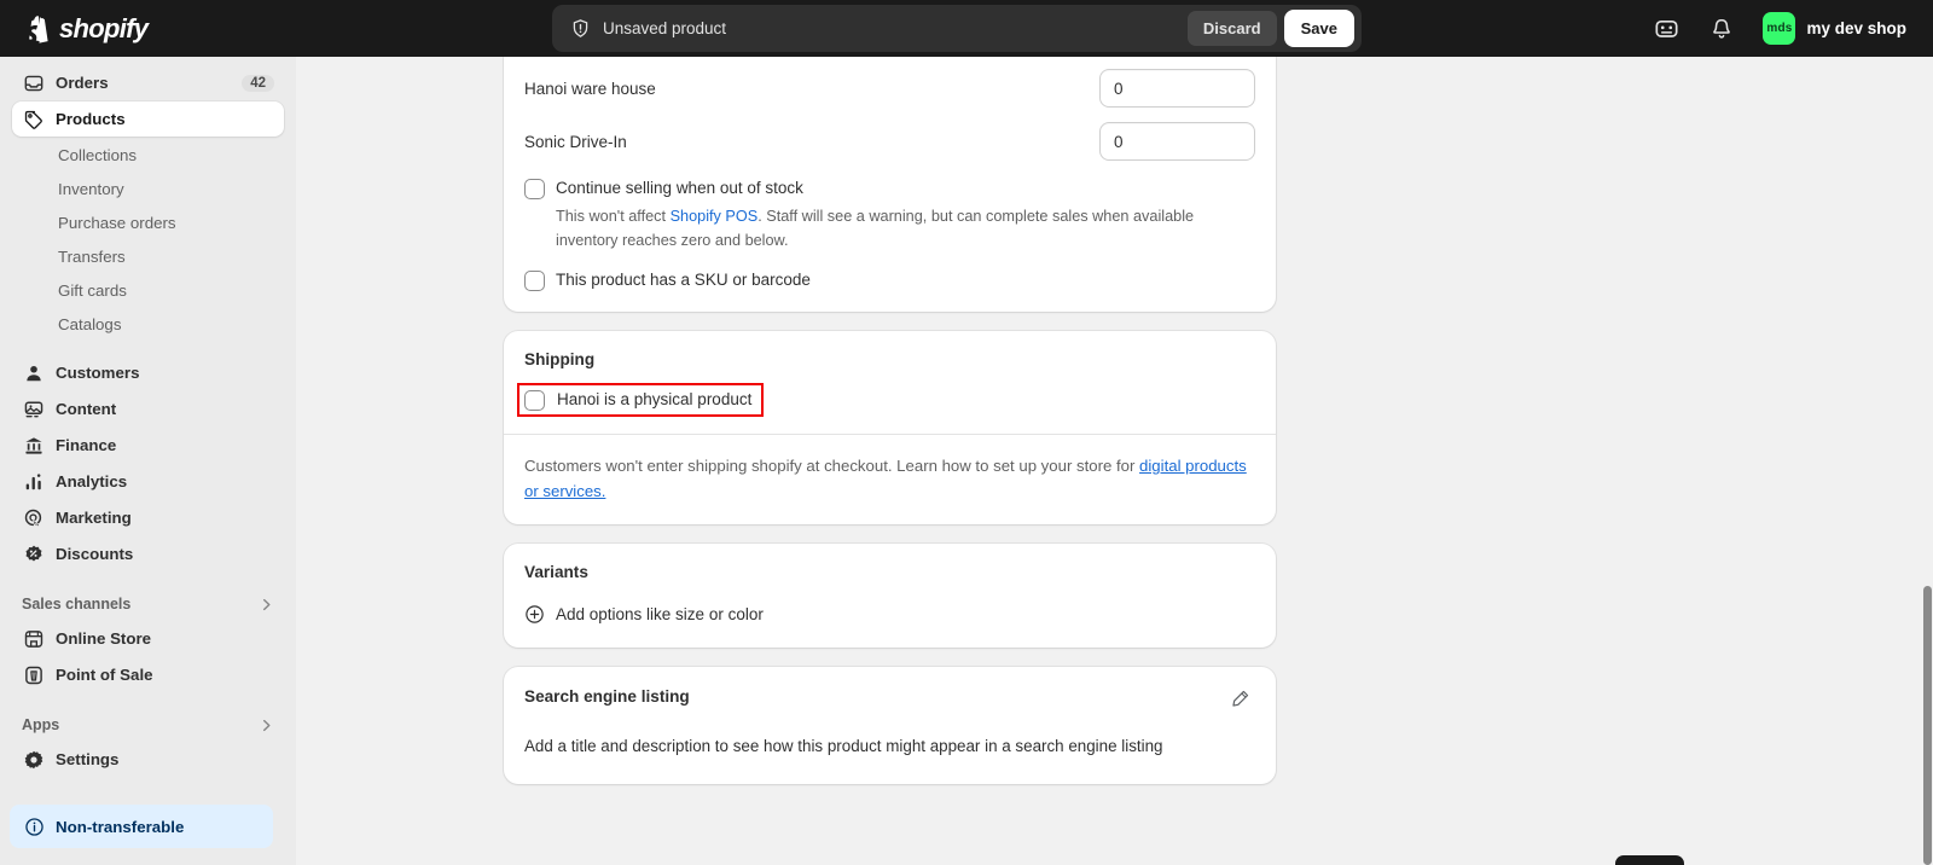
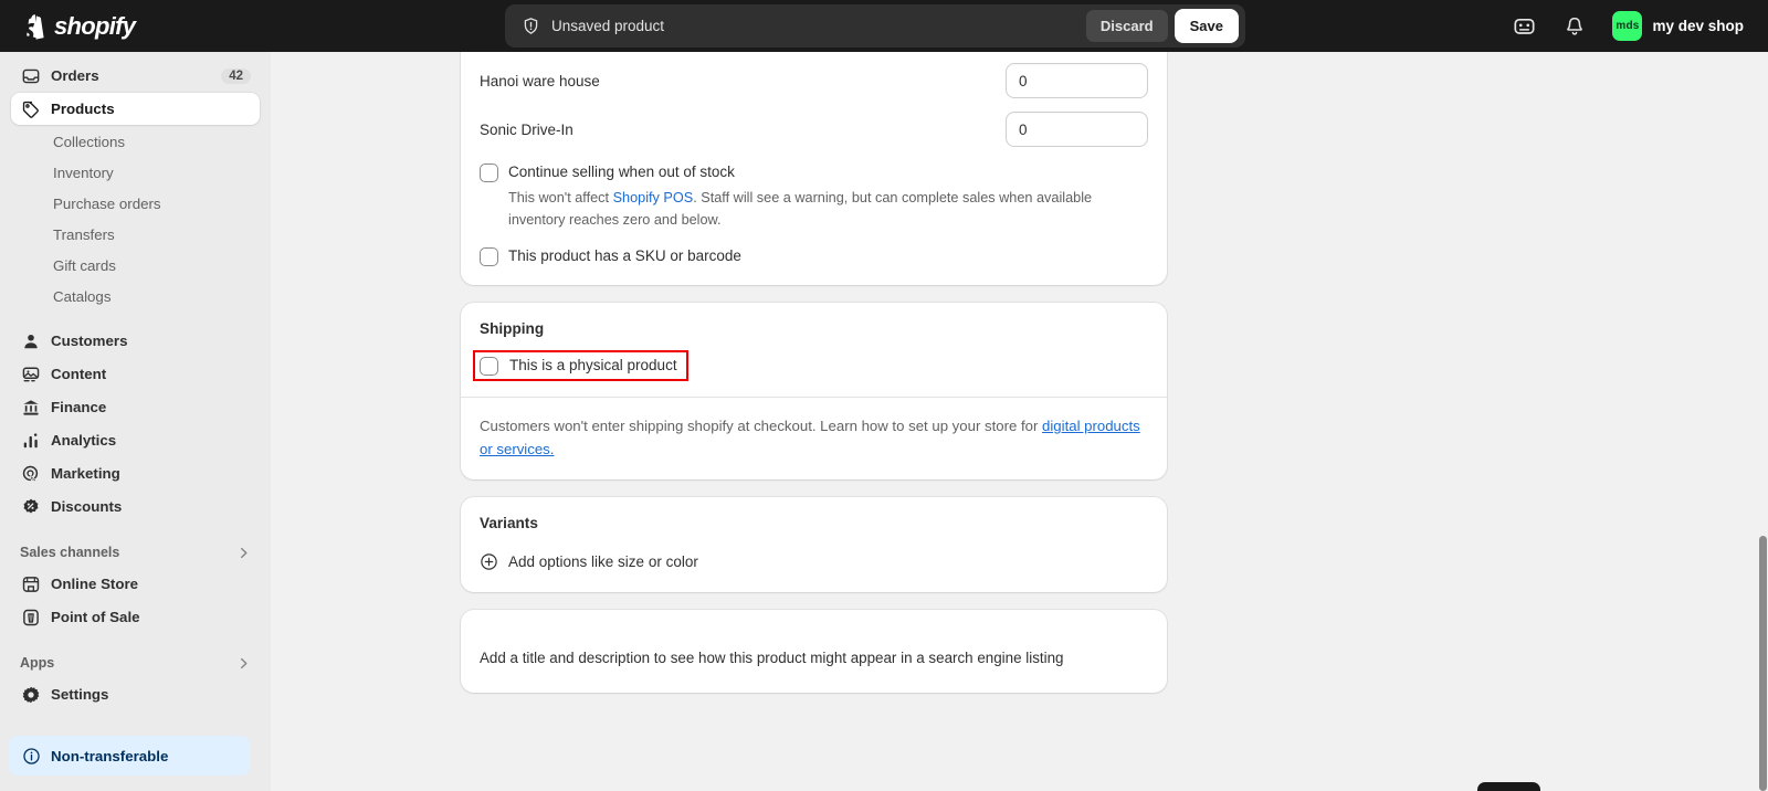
  shopify
  Unsaved product
  Discard
  Save
  mds
  my dev shop
  Orders
  42
  Products
  Collections
  Inventory
  Purchase orders
  Transfers
  Gift cards
  Catalogs
  Customers
  Content
  Finance
  Analytics
  Marketing
  Discounts
  Sales channels
  Online Store
  Point of Sale
  Apps
  Settings
  Non-transferable
  Hanoi ware house
  0
  Sonic Drive-In
  0
  Continue selling when out of stock
  This won't affect Shopify POS. Staff will see a warning, but can complete sales when available inventory reaches zero and below.
  This product has a SKU or barcode
  Shipping
- Hanoi is a physical product
+ This is a physical product
  Customers won't enter shipping shopify at checkout. Learn how to set up your store for digital products or services.
  Variants
  Add options like size or color
- Search engine listing
  Add a title and description to see how this product might appear in a search engine listing
